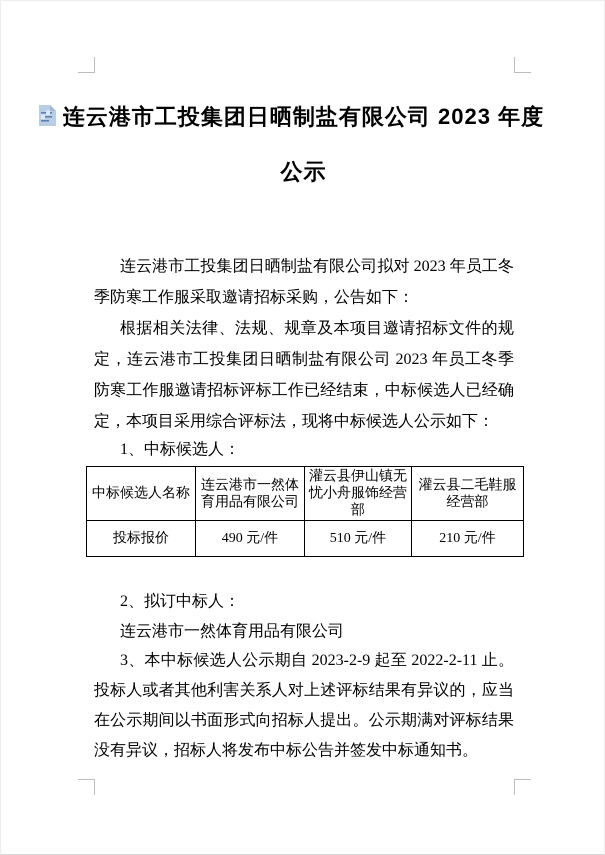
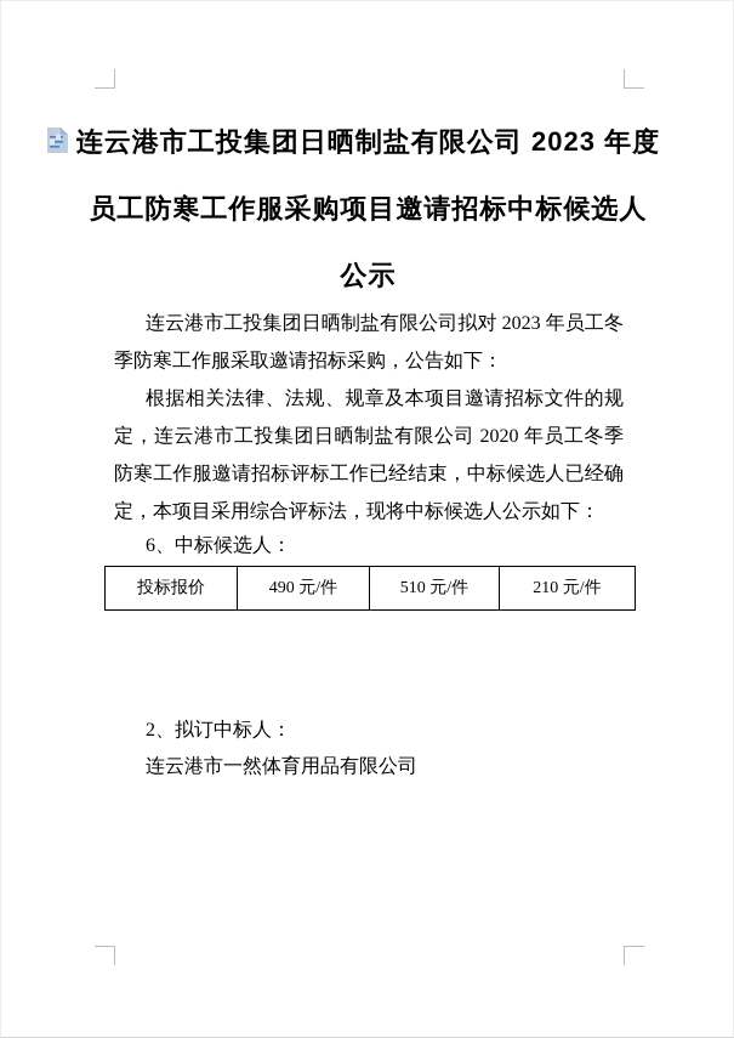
  连云港市工投集团日晒制盐有限公司 2023 年度
+ 员工防寒工作服采购项目邀请招标中标候选人
  公示
  连云港市工投集团日晒制盐有限公司拟对 2023 年员工冬季防寒工作服采取邀请招标采购，公告如下：
- 根据相关法律、法规、规章及本项目邀请招标文件的规定，连云港市工投集团日晒制盐有限公司 2023 年员工冬季防寒工作服邀请招标评标工作已经结束，中标候选人已经确定，本项目采用综合评标法，现将中标候选人公示如下：
+ 根据相关法律、法规、规章及本项目邀请招标文件的规定，连云港市工投集团日晒制盐有限公司 2020 年员工冬季防寒工作服邀请招标评标工作已经结束，中标候选人已经确定，本项目采用综合评标法，现将中标候选人公示如下：
- 1、中标候选人：
+ 6、中标候选人：
- 中标候选人名称	连云港市一然体育用品有限公司	灌云县伊山镇无忧小舟服饰经营部	灌云县二毛鞋服经营部
  投标报价	490 元/件	510 元/件	210 元/件
  2、拟订中标人：
  连云港市一然体育用品有限公司
- 3、本中标候选人公示期自 2023-2-9 起至 2022-2-11 止。投标人或者其他利害关系人对上述评标结果有异议的，应当在公示期间以书面形式向招标人提出。公示期满对评标结果没有异议，招标人将发布中标公告并签发中标通知书。
